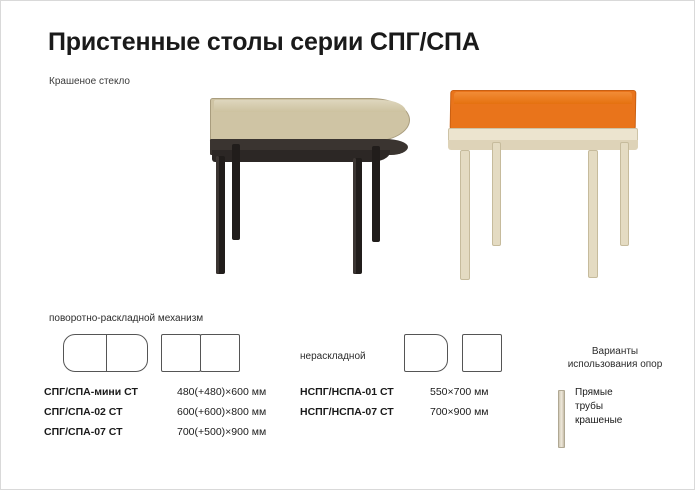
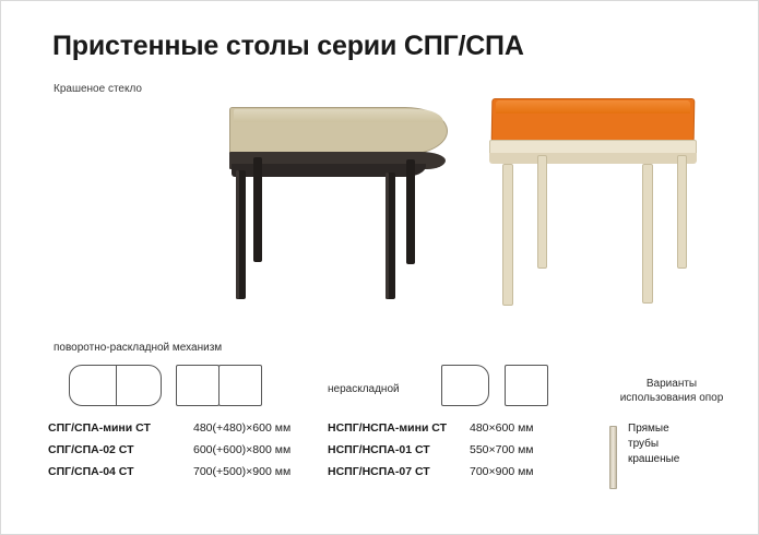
  Пристенные столы серии СПГ/СПА
  Крашеное стекло
  поворотно-раскладной механизм
  нераскладной
  СПГ/СПА-мини СТ
  480(+480)×600 мм
  СПГ/СПА-02 СТ
  600(+600)×800 мм
- СПГ/СПА-07 СТ
+ СПГ/СПА-04 СТ
  700(+500)×900 мм
+ НСПГ/НСПА-мини СТ
+ 480×600 мм
  НСПГ/НСПА-01 СТ
  550×700 мм
  НСПГ/НСПА-07 СТ
  700×900 мм
  Варианты
  использования опор
  Прямые
  трубы
  крашеные
